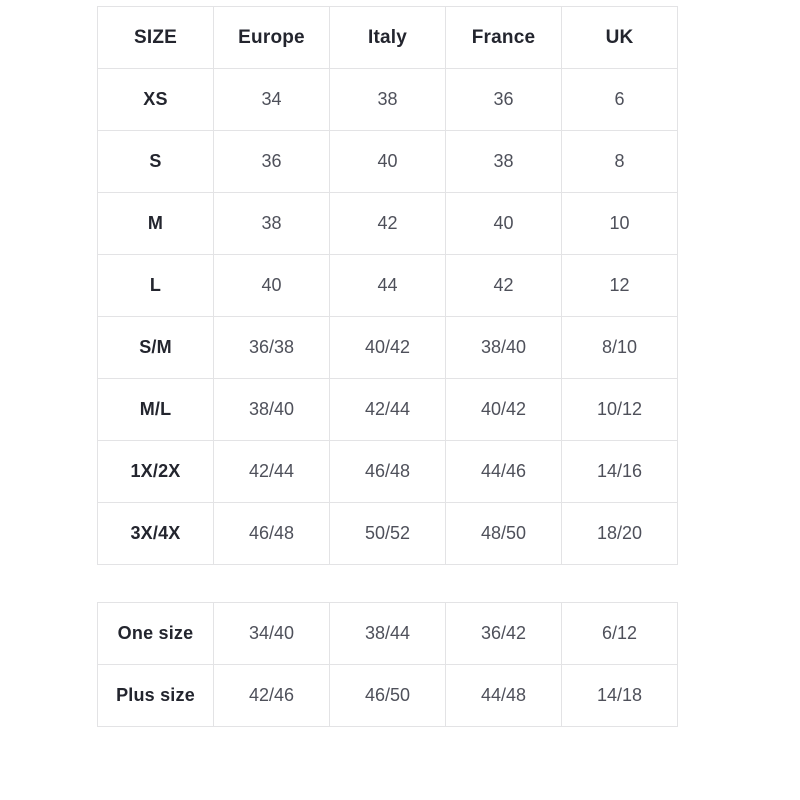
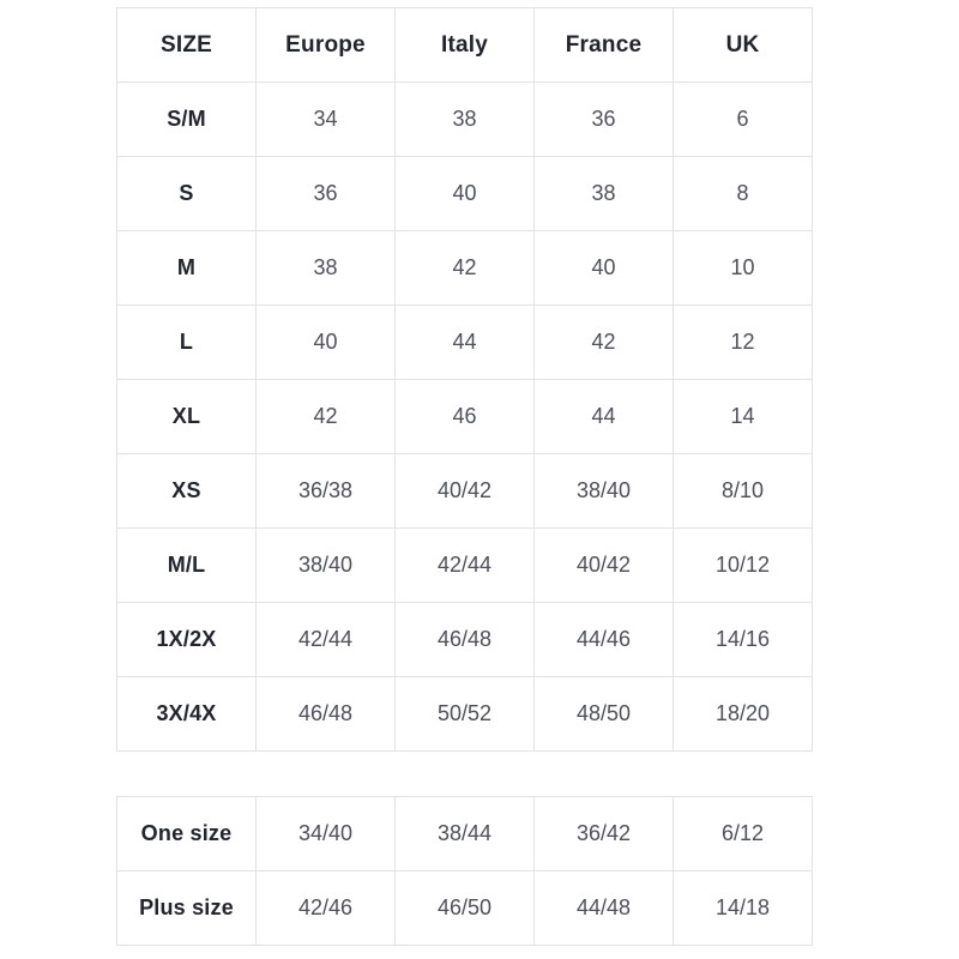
  SIZE	Europe	Italy	France	UK
- XS	34	38	36	6
+ S/M	34	38	36	6
  S	36	40	38	8
  M	38	42	40	10
  L	40	44	42	12
+ XL	42	46	44	14
- S/M	36/38	40/42	38/40	8/10
+ XS	36/38	40/42	38/40	8/10
  M/L	38/40	42/44	40/42	10/12
  1X/2X	42/44	46/48	44/46	14/16
  3X/4X	46/48	50/52	48/50	18/20
  One size	34/40	38/44	36/42	6/12
  Plus size	42/46	46/50	44/48	14/18
